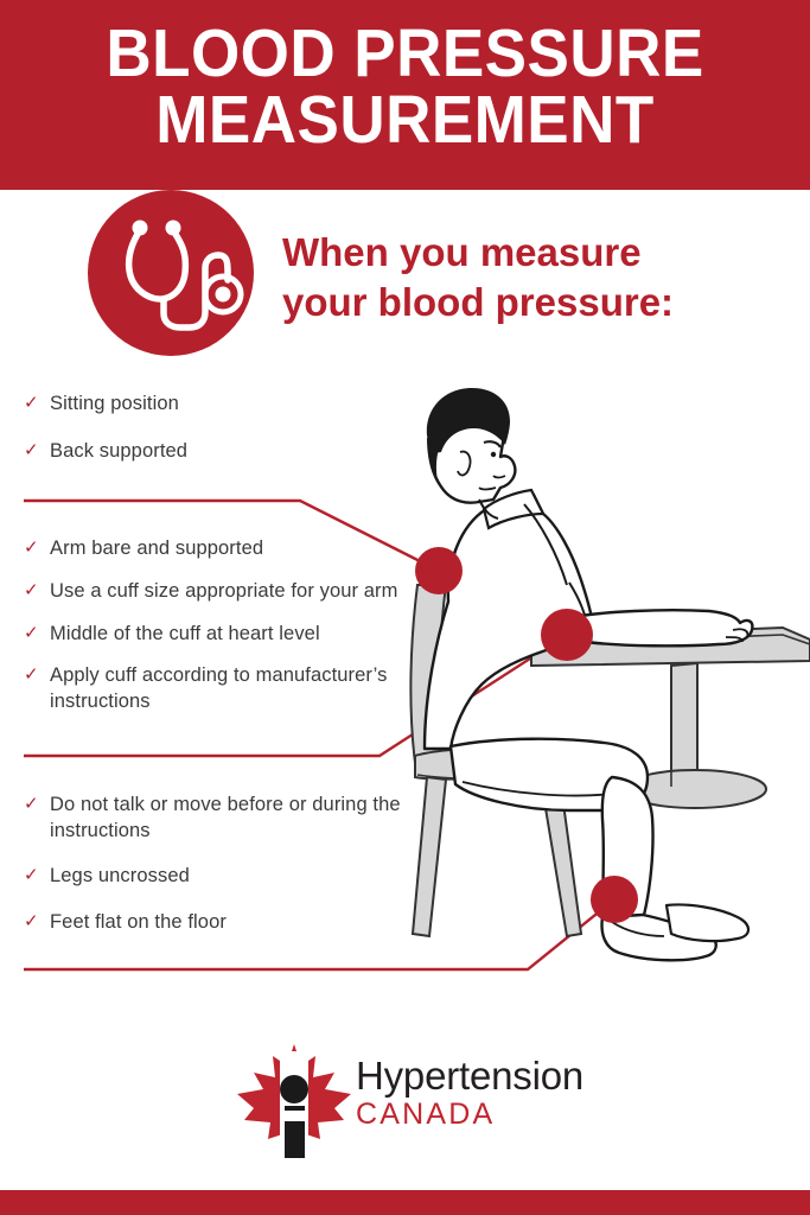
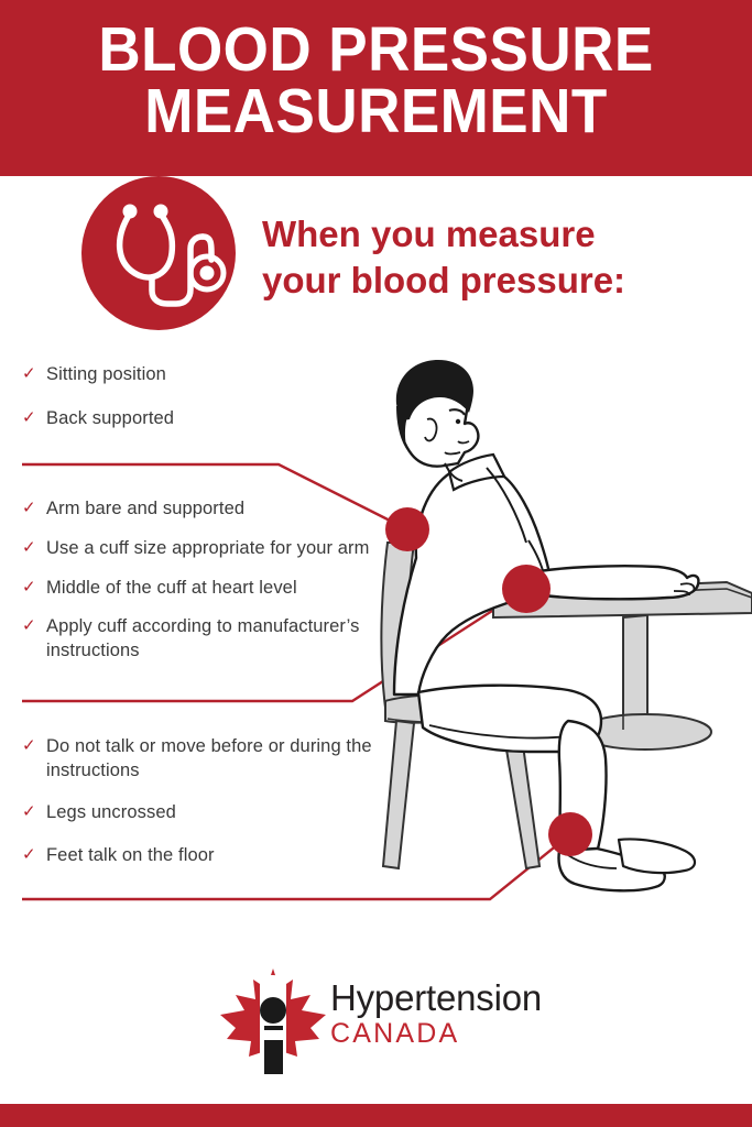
  BLOOD PRESSURE
  MEASUREMENT
  When you measure
  your blood pressure:
  ✓
  Sitting position
  ✓
  Back supported
  ✓
  Arm bare and supported
  ✓
  Use a cuff size appropriate for your arm
  ✓
  Middle of the cuff at heart level
  ✓
  Apply cuff according to manufacturer’s instructions
  ✓
  Do not talk or move before or during the instructions
  ✓
  Legs uncrossed
  ✓
- Feet flat on the floor
+ Feet talk on the floor
  Hypertension
  CANADA
